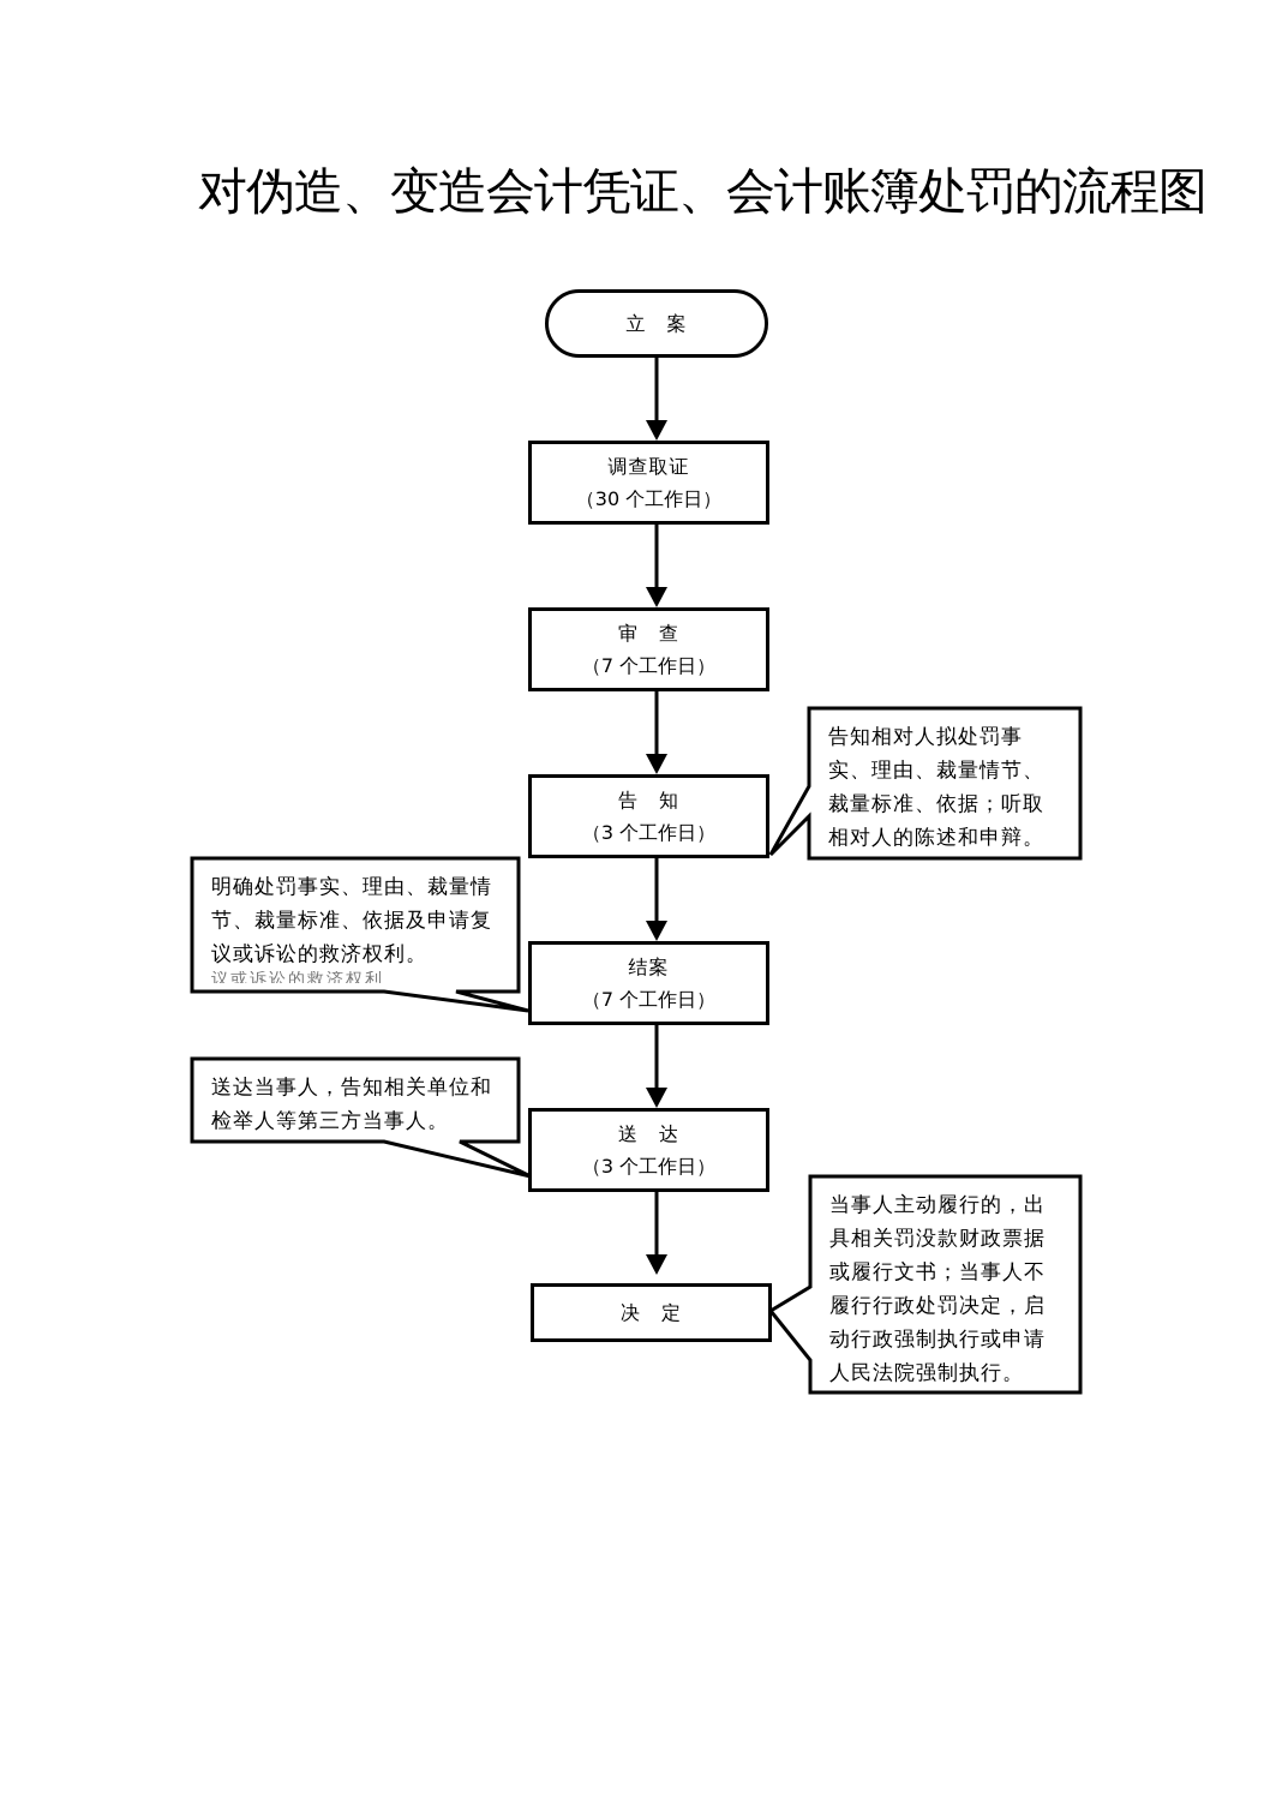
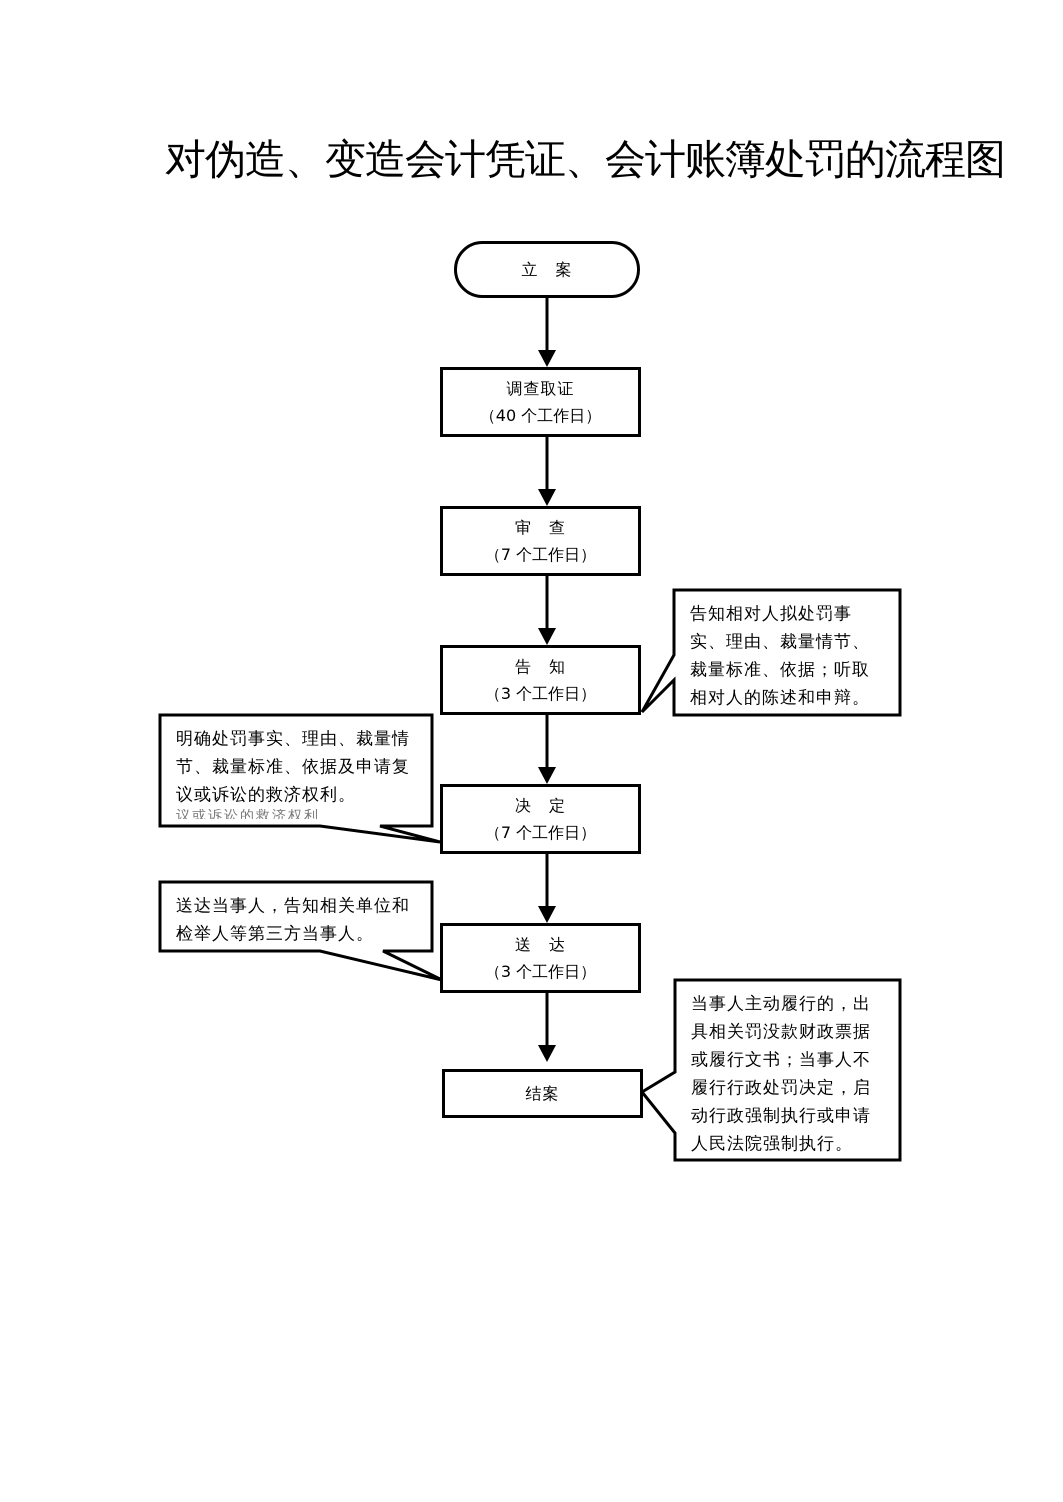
  对伪造、变造会计凭证、会计账簿处罚的流程图
  立 案
  调查取证
- （30 个工作日）
+ （40 个工作日）
  审 查
  （7 个工作日）
  告 知
  （3 个工作日）
- 结案
+ 决 定
  （7 个工作日）
  送 达
  （3 个工作日）
- 决 定
+ 结案
  告知相对人拟处罚事实、理由、裁量情节、裁量标准、依据；听取相对人的陈述和申辩。
  明确处罚事实、理由、裁量情节、裁量标准、依据及申请复议或诉讼的救济权利。
  议或诉讼的救济权利
  送达当事人，告知相关单位和检举人等第三方当事人。
  当事人主动履行的，出具相关罚没款财政票据或履行文书；当事人不履行行政处罚决定，启动行政强制执行或申请人民法院强制执行。
